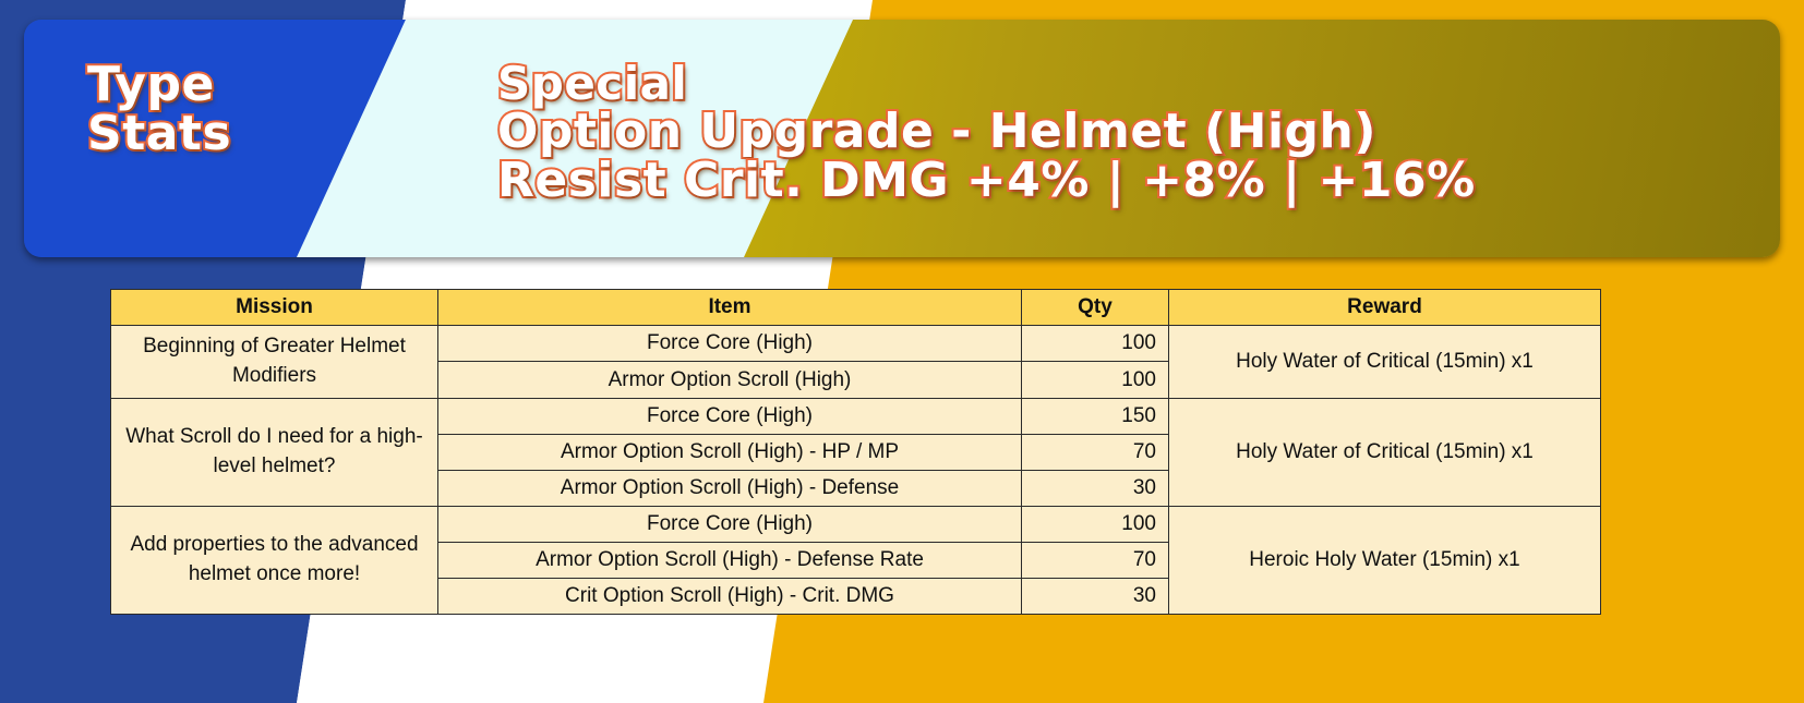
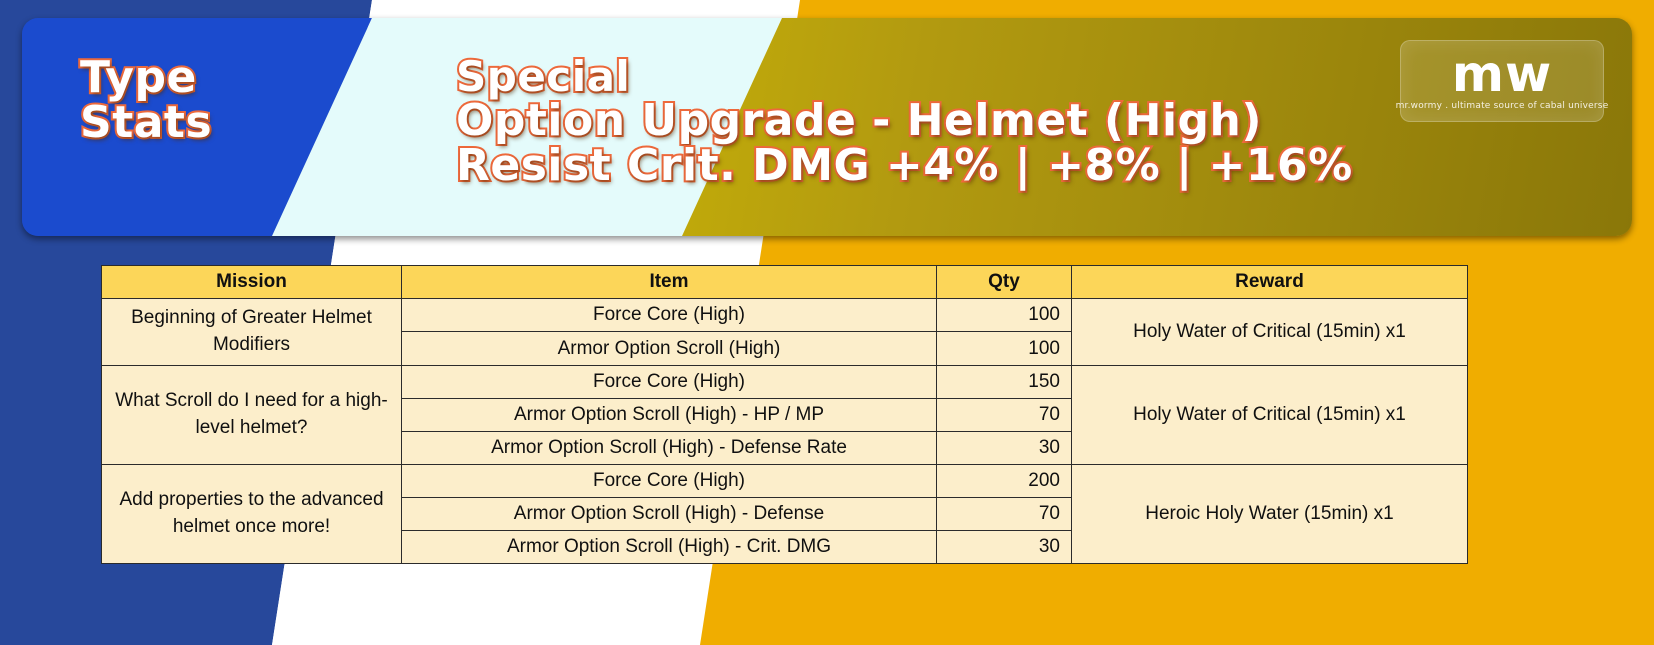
  Type
  Stats
  Special
  Option Upgrade - Helmet (High)
  Resist Crit. DMG +4% | +8% | +16%
+ mw
+ mr.wormy . ultimate source of cabal universe
  Mission	Item	Qty	Reward
  Beginning of Greater Helmet Modifiers	Force Core (High)	100	Holy Water of Critical (15min) x1
  Armor Option Scroll (High)	100
  What Scroll do I need for a high-level helmet?	Force Core (High)	150	Holy Water of Critical (15min) x1
  Armor Option Scroll (High) - HP / MP	70
- Armor Option Scroll (High) - Defense	30
+ Armor Option Scroll (High) - Defense Rate	30
- Add properties to the advanced helmet once more!	Force Core (High)	100	Heroic Holy Water (15min) x1
+ Add properties to the advanced helmet once more!	Force Core (High)	200	Heroic Holy Water (15min) x1
- Armor Option Scroll (High) - Defense Rate	70
+ Armor Option Scroll (High) - Defense	70
- Crit Option Scroll (High) - Crit. DMG	30
+ Armor Option Scroll (High) - Crit. DMG	30
